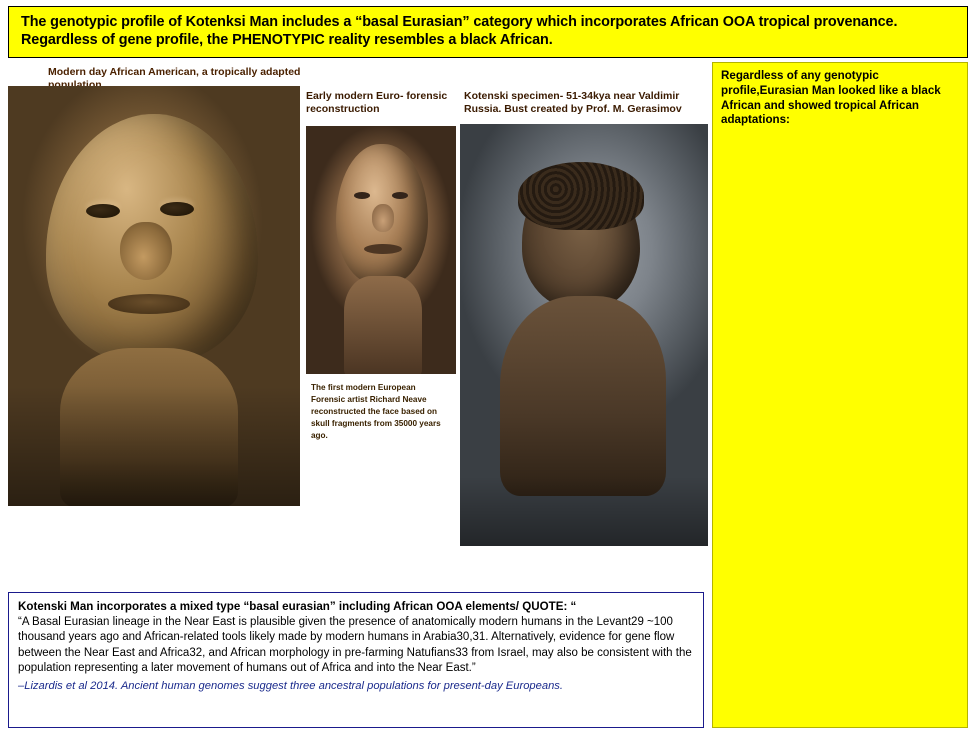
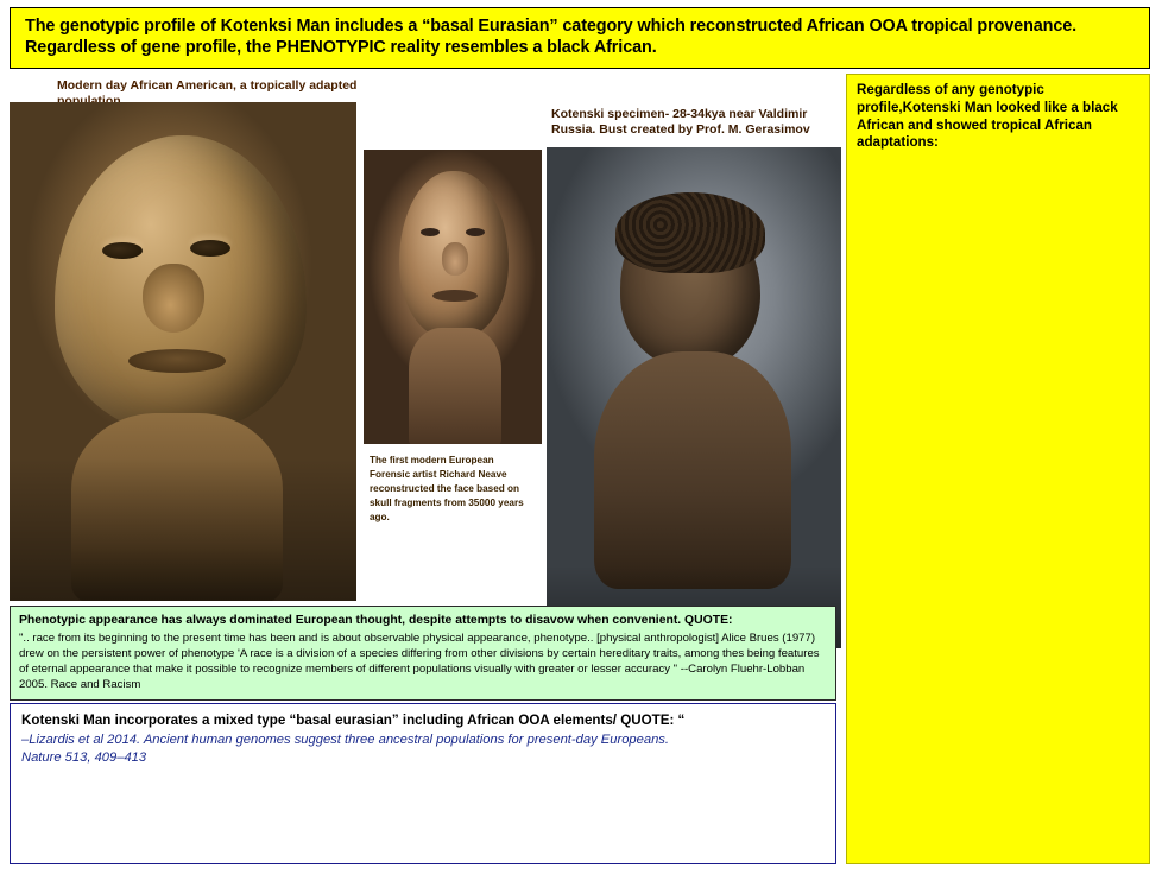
- The genotypic profile of Kotenksi Man includes a “basal Eurasian” category which incorporates African OOA tropical provenance. Regardless of gene profile, the PHENOTYPIC reality resembles a black African.
+ The genotypic profile of Kotenksi Man includes a “basal Eurasian” category which reconstructed African OOA tropical provenance. Regardless of gene profile, the PHENOTYPIC reality resembles a black African.
  Modern day African American, a tropically adapted population
- Early modern Euro- forensic reconstruction
  The first modern European Forensic artist Richard Neave reconstructed the face based on skull fragments from 35000 years ago.
- Kotenski specimen- 51-34kya near Valdimir Russia. Bust created by Prof. M. Gerasimov
+ Kotenski specimen- 28-34kya near Valdimir Russia. Bust created by Prof. M. Gerasimov
- Regardless of any genotypic profile,Eurasian Man looked like a black African and showed tropical African adaptations:
+ Regardless of any genotypic profile,Kotenski Man looked like a black African and showed tropical African adaptations:
+ Phenotypic appearance has always dominated European thought, despite attempts to disavow when convenient. QUOTE:
+ ".. race from its beginning to the present time has been and is about observable physical appearance, phenotype.. [physical anthropologist] Alice Brues (1977) drew on the persistent power of phenotype 'A race is a division of a species differing from other divisions by certain hereditary traits, among thes being features of eternal appearance that make it possible to recognize members of different populations visually with greater or lesser accuracy " --Carolyn Fluehr-Lobban 2005. Race and Racism
  Kotenski Man incorporates a mixed type “basal eurasian” including African OOA elements/ QUOTE: “
- “A Basal Eurasian lineage in the Near East is plausible given the presence of anatomically modern humans in the Levant29 ~100 thousand years ago and African-related tools likely made by modern humans in Arabia30,31. Alternatively, evidence for gene flow between the Near East and Africa32, and African morphology in pre-farming Natufians33 from Israel, may also be consistent with the population representing a later movement of humans out of Africa and into the Near East.”
  –Lizardis et al 2014. Ancient human genomes suggest three ancestral populations for present-day Europeans.
+ Nature 513, 409–413
